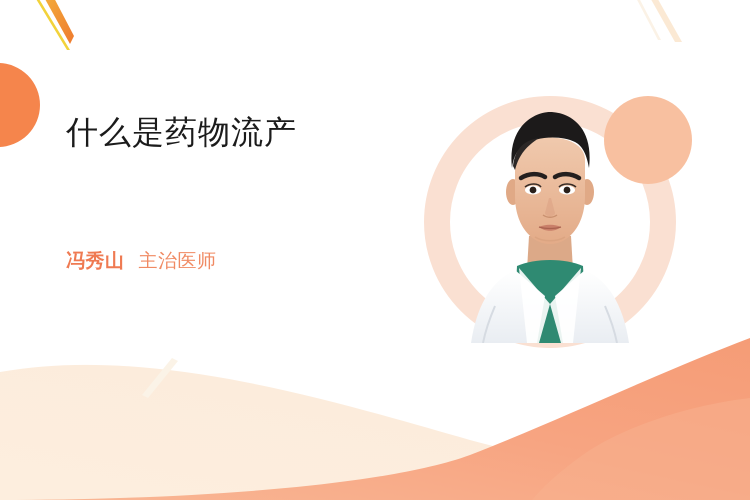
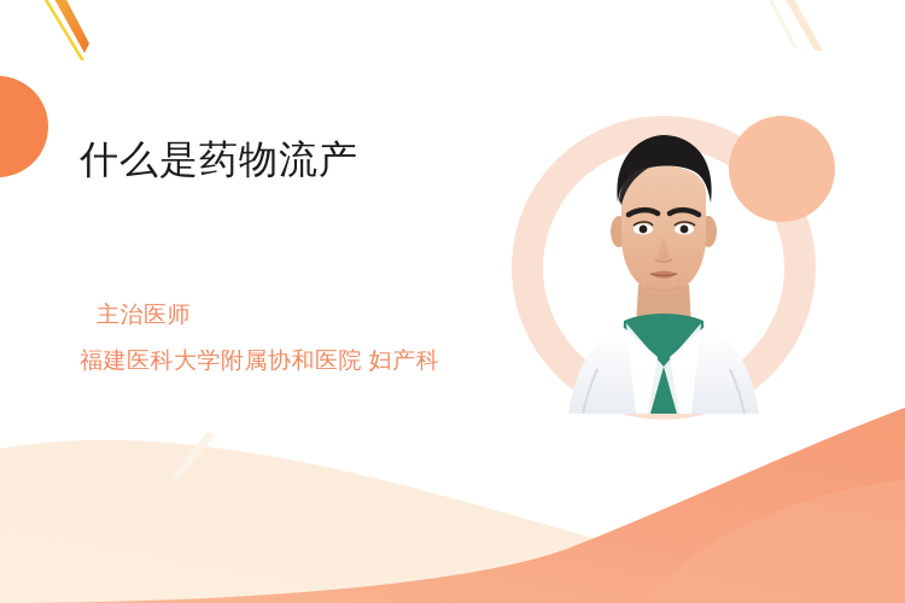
  什么是药物流产
- 冯秀山
  主治医师
+ 福建医科大学附属协和医院 妇产科
